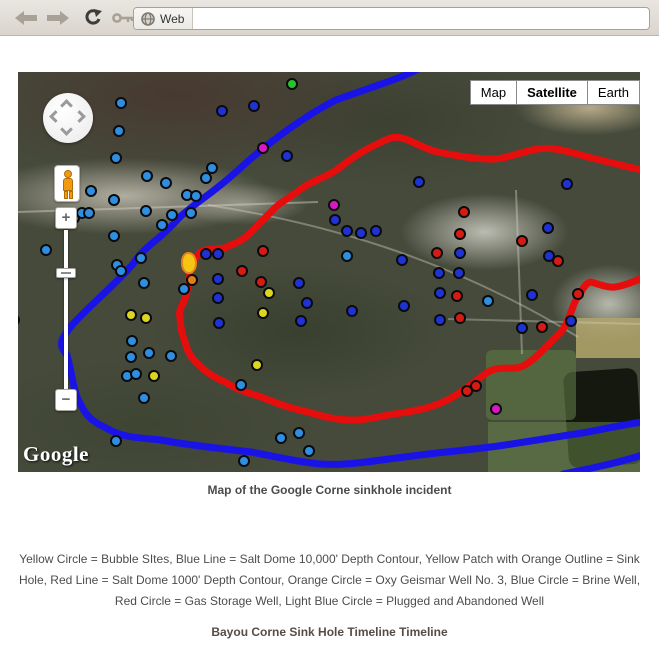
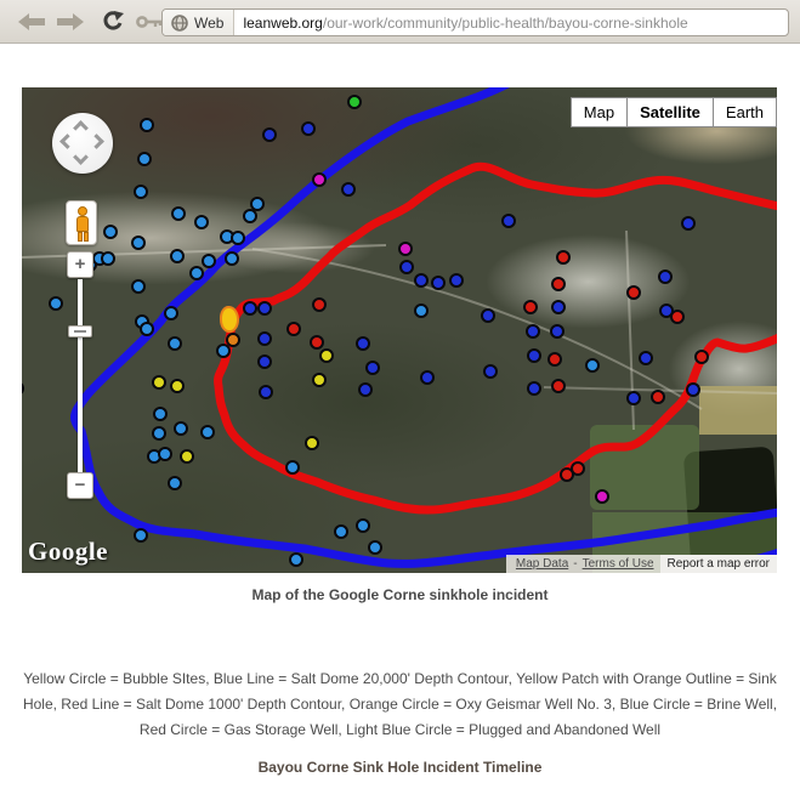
  Web
+ leanweb.org/our-work/community/public-health/bayou-corne-sinkhole
  +
  −
  Map
  Satellite
  Earth
  Google
+ Map Data
+ -
+ Terms of Use
+ Report a map error
  Map of the Google Corne sinkhole incident
- Yellow Circle = Bubble SItes, Blue Line = Salt Dome 10,000' Depth Contour, Yellow Patch with Orange Outline = Sink Hole, Red Line = Salt Dome 1000' Depth Contour, Orange Circle = Oxy Geismar Well No. 3, Blue Circle = Brine Well, Red Circle = Gas Storage Well, Light Blue Circle = Plugged and Abandoned Well
+ Yellow Circle = Bubble SItes, Blue Line = Salt Dome 20,000' Depth Contour, Yellow Patch with Orange Outline = Sink Hole, Red Line = Salt Dome 1000' Depth Contour, Orange Circle = Oxy Geismar Well No. 3, Blue Circle = Brine Well, Red Circle = Gas Storage Well, Light Blue Circle = Plugged and Abandoned Well
- Bayou Corne Sink Hole Timeline Timeline
+ Bayou Corne Sink Hole Incident Timeline
